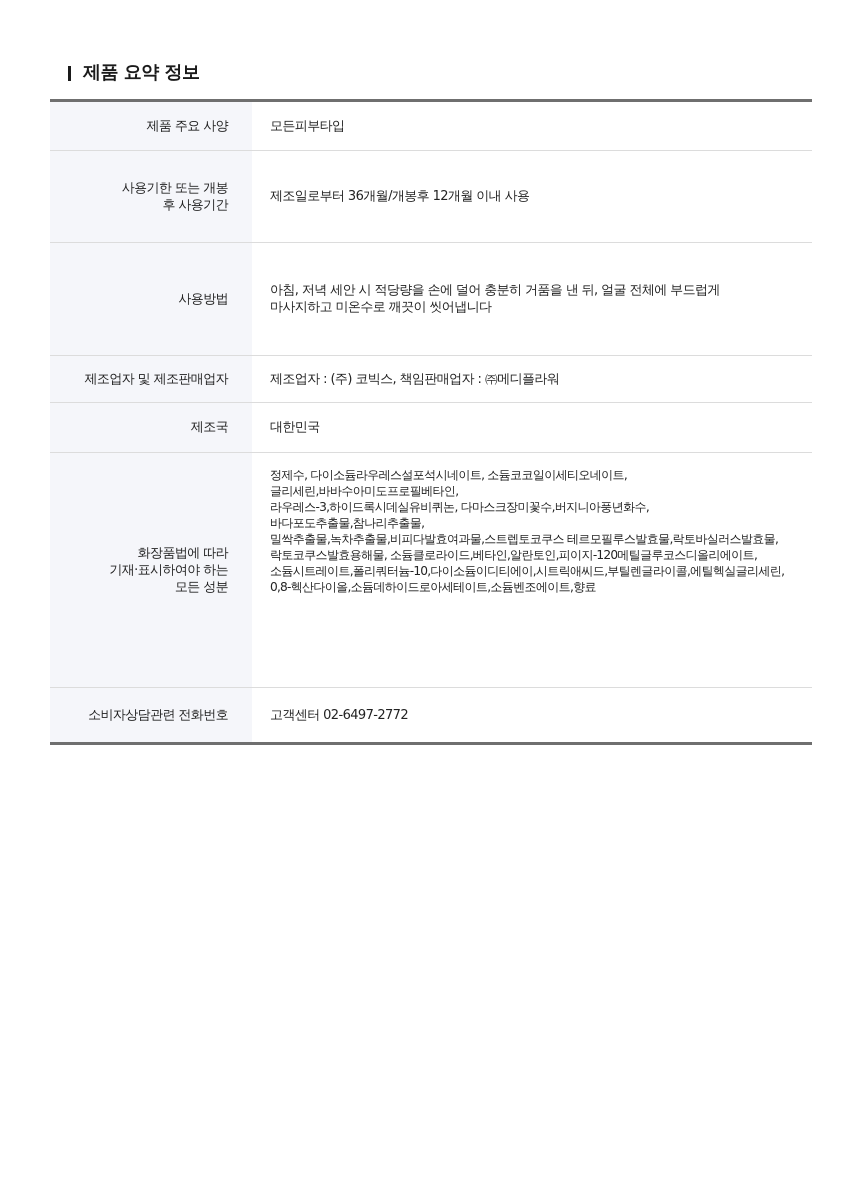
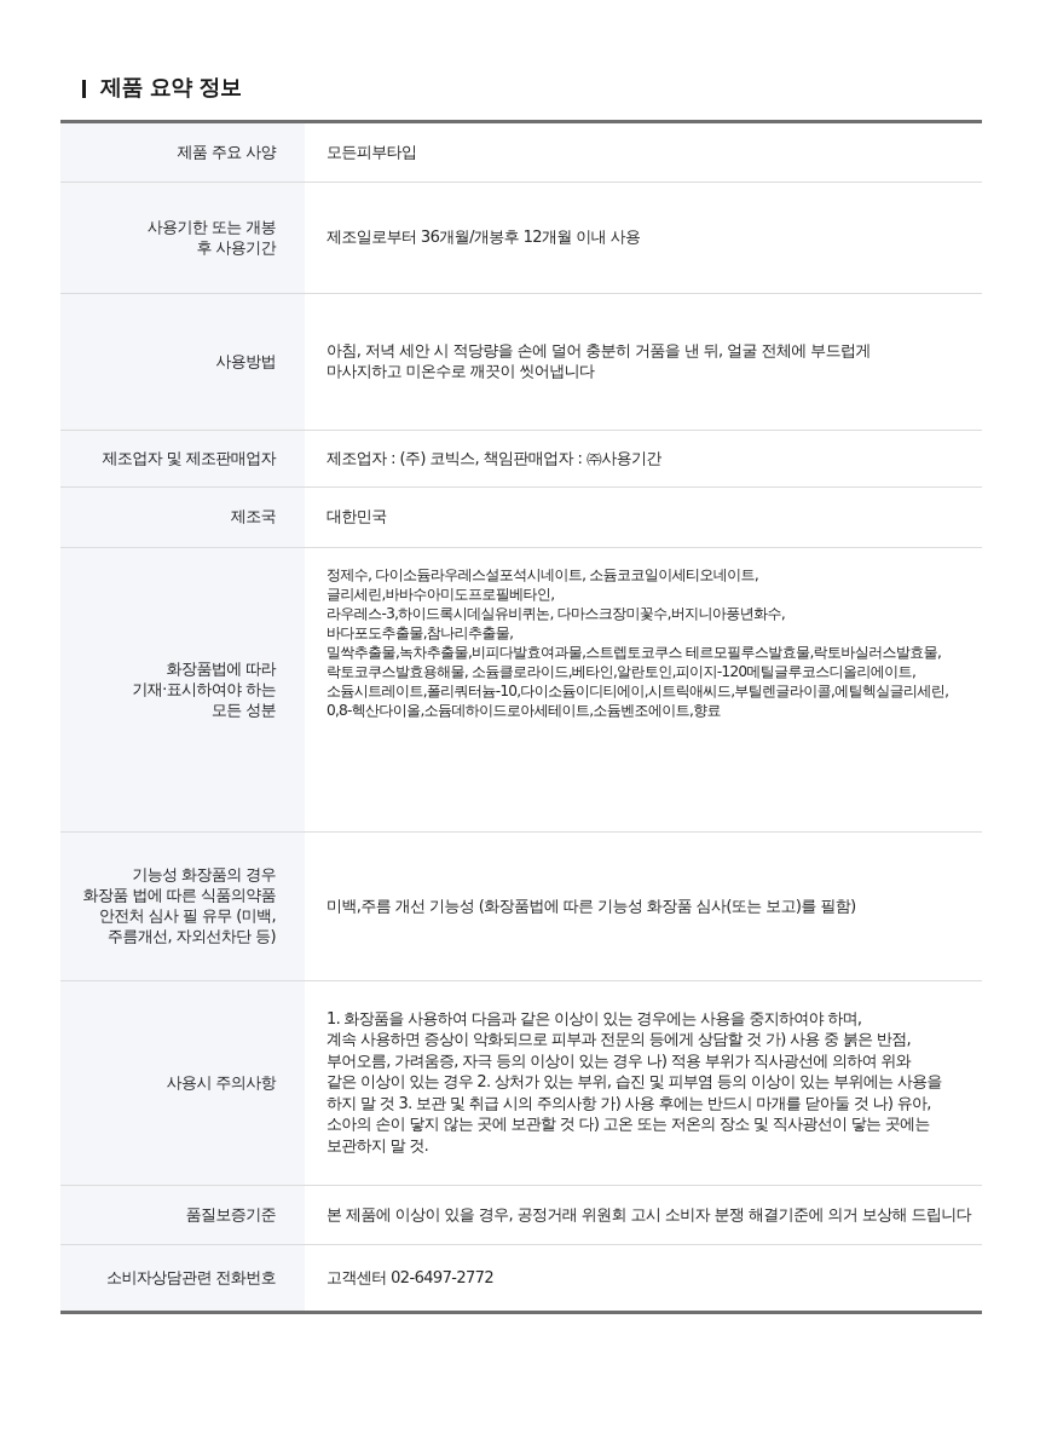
  제품 요약 정보
  제품 주요 사양	모든피부타입
  사용기한 또는 개봉 후 사용기간	제조일로부터 36개월/개봉후 12개월 이내 사용
  사용방법	아침, 저녁 세안 시 적당량을 손에 덜어 충분히 거품을 낸 뒤, 얼굴 전체에 부드럽게 마사지하고 미온수로 깨끗이 씻어냅니다
- 제조업자 및 제조판매업자	제조업자 : (주) 코빅스, 책임판매업자 : ㈜메디플라워
+ 제조업자 및 제조판매업자	제조업자 : (주) 코빅스, 책임판매업자 : ㈜사용기간
  제조국	대한민국
  화장품법에 따라 기재·표시하여야 하는 모든 성분	정제수, 다이소듐라우레스설포석시네이트, 소듐코코일이세티오네이트, 글리세린,바바수아미도프로필베타인, 라우레스-3,하이드록시데실유비퀴논, 다마스크장미꽃수,버지니아풍년화수, 바다포도추출물,참나리추출물, 밀싹추출물,녹차추출물,비피다발효여과물,스트렙토코쿠스 테르모필루스발효물,락토바실러스발효물, 락토코쿠스발효용해물, 소듐클로라이드,베타인,알란토인,피이지-120메틸글루코스디올리에이트, 소듐시트레이트,폴리쿼터늄-10,다이소듐이디티에이,시트릭애씨드,부틸렌글라이콜,에틸헥실글리세린, 0,8-헥산다이올,소듐데하이드로아세테이트,소듐벤조에이트,향료
+ 기능성 화장품의 경우 화장품 법에 따른 식품의약품 안전처 심사 필 유무 (미백, 주름개선, 자외선차단 등)	미백,주름 개선 기능성 (화장품법에 따른 기능성 화장품 심사(또는 보고)를 필함)
+ 사용시 주의사항	1. 화장품을 사용하여 다음과 같은 이상이 있는 경우에는 사용을 중지하여야 하며, 계속 사용하면 증상이 악화되므로 피부과 전문의 등에게 상담할 것 가) 사용 중 붉은 반점, 부어오름, 가려움증, 자극 등의 이상이 있는 경우 나) 적용 부위가 직사광선에 의하여 위와 같은 이상이 있는 경우 2. 상처가 있는 부위, 습진 및 피부염 등의 이상이 있는 부위에는 사용을 하지 말 것 3. 보관 및 취급 시의 주의사항 가) 사용 후에는 반드시 마개를 닫아둘 것 나) 유아, 소아의 손이 닿지 않는 곳에 보관할 것 다) 고온 또는 저온의 장소 및 직사광선이 닿는 곳에는 보관하지 말 것.
+ 품질보증기준	본 제품에 이상이 있을 경우, 공정거래 위원회 고시 소비자 분쟁 해결기준에 의거 보상해 드립니다
  소비자상담관련 전화번호	고객센터 02-6497-2772
